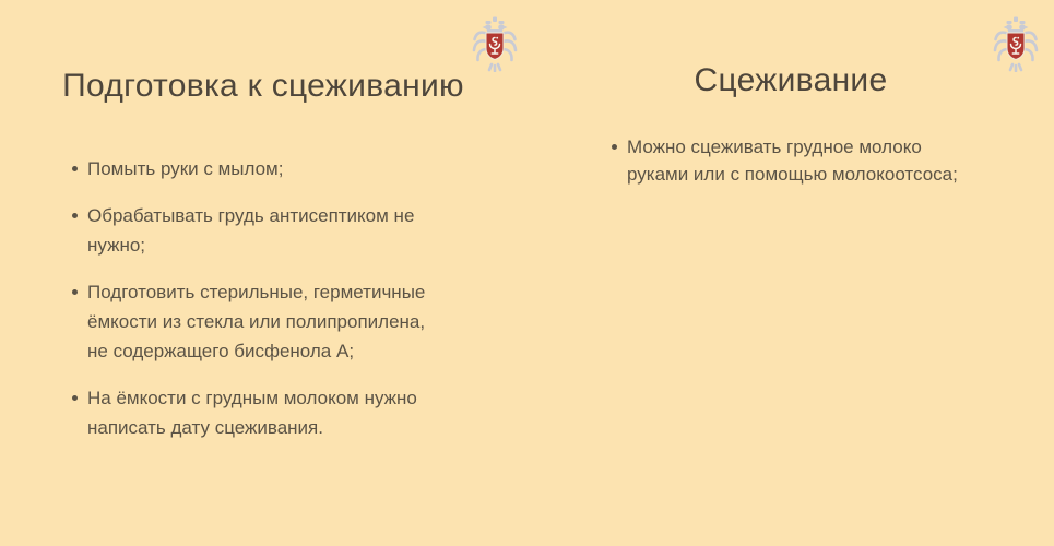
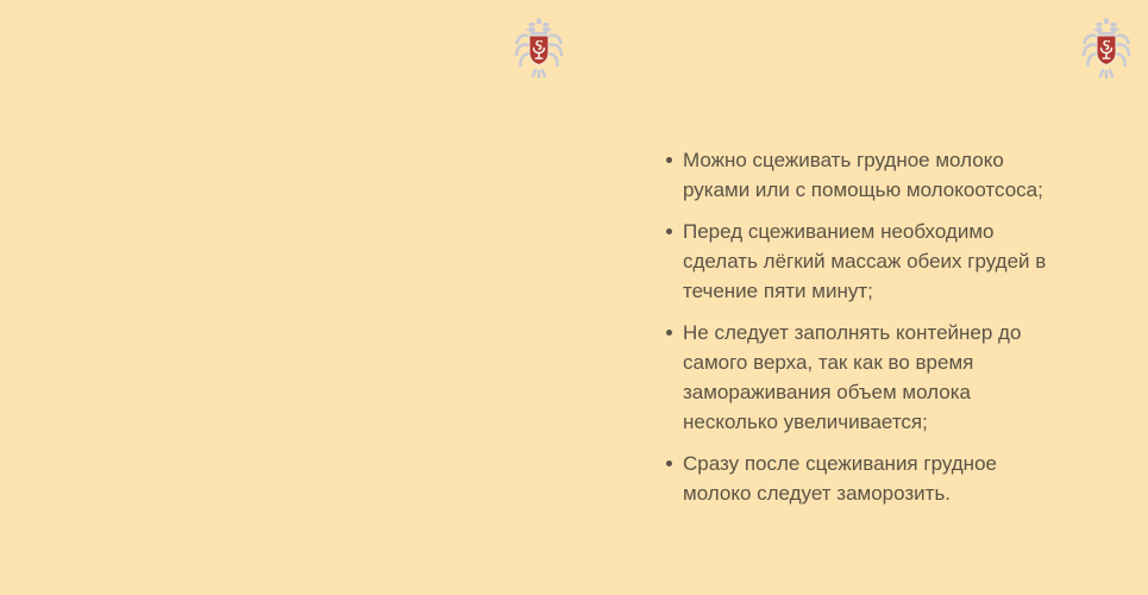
- Подготовка к сцеживанию
- Помыть руки с мылом;
- Обрабатывать грудь антисептиком не
- нужно;
- Подготовить стерильные, герметичные
- ёмкости из стекла или полипропилена,
- не содержащего бисфенола А;
- На ёмкости с грудным молоком нужно
- написать дату сцеживания.
- Сцеживание
  Можно сцеживать грудное молоко
  руками или с помощью молокоотсоса;
+ Перед сцеживанием необходимо
+ сделать лёгкий массаж обеих грудей в
+ течение пяти минут;
+ Не следует заполнять контейнер до
+ самого верха, так как во время
+ замораживания объем молока
+ несколько увеличивается;
+ Сразу после сцеживания грудное
+ молоко следует заморозить.
